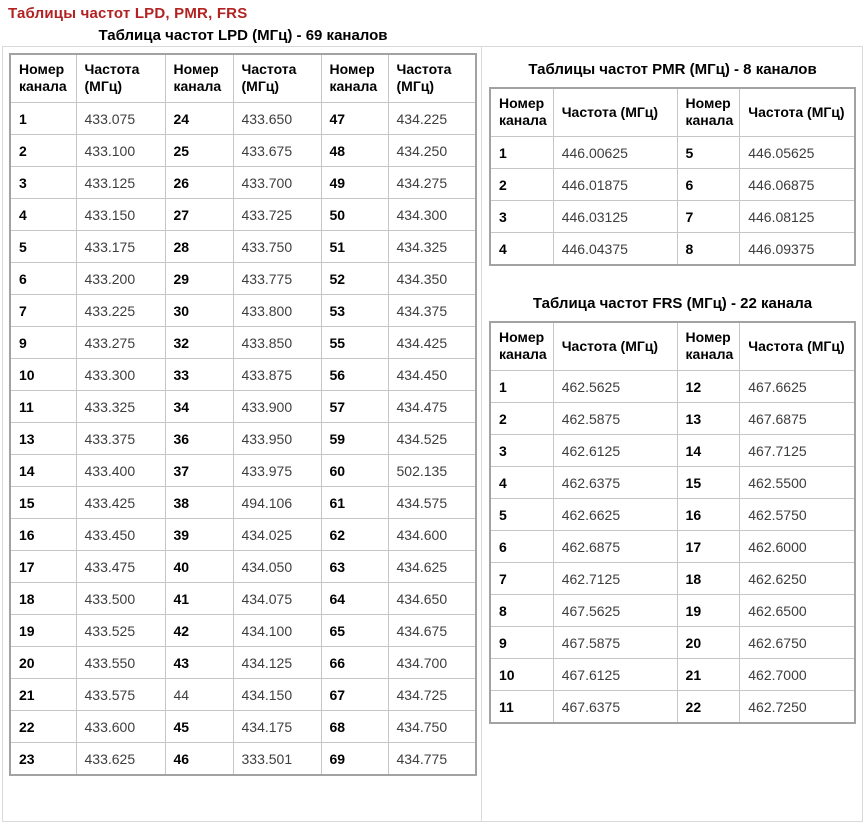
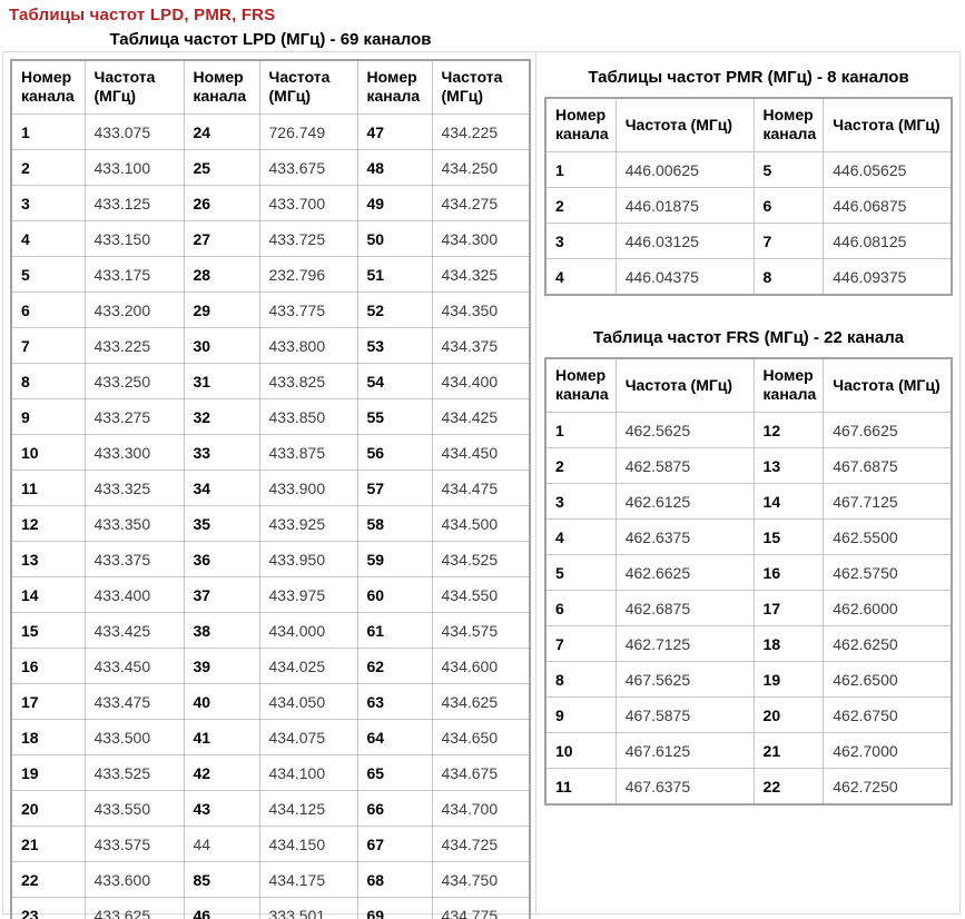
  Таблицы частот LPD, PMR, FRS
  Таблица частот LPD (МГц) - 69 каналов
  Номер канала	Частота (МГц)	Номер канала	Частота (МГц)	Номер канала	Частота (МГц)
- 1	433.075	24	433.650	47	434.225
+ 1	433.075	24	726.749	47	434.225
  2	433.100	25	433.675	48	434.250
  3	433.125	26	433.700	49	434.275
  4	433.150	27	433.725	50	434.300
- 5	433.175	28	433.750	51	434.325
+ 5	433.175	28	232.796	51	434.325
  6	433.200	29	433.775	52	434.350
  7	433.225	30	433.800	53	434.375
+ 8	433.250	31	433.825	54	434.400
  9	433.275	32	433.850	55	434.425
  10	433.300	33	433.875	56	434.450
  11	433.325	34	433.900	57	434.475
+ 12	433.350	35	433.925	58	434.500
  13	433.375	36	433.950	59	434.525
- 14	433.400	37	433.975	60	502.135
+ 14	433.400	37	433.975	60	434.550
- 15	433.425	38	494.106	61	434.575
+ 15	433.425	38	434.000	61	434.575
  16	433.450	39	434.025	62	434.600
  17	433.475	40	434.050	63	434.625
  18	433.500	41	434.075	64	434.650
  19	433.525	42	434.100	65	434.675
  20	433.550	43	434.125	66	434.700
  21	433.575	44	434.150	67	434.725
- 22	433.600	45	434.175	68	434.750
+ 22	433.600	85	434.175	68	434.750
  23	433.625	46	333.501	69	434.775
  Таблицы частот PMR (МГц) - 8 каналов
  Номер канала	Частота (МГц)	Номер канала	Частота (МГц)
  1	446.00625	5	446.05625
  2	446.01875	6	446.06875
  3	446.03125	7	446.08125
  4	446.04375	8	446.09375
  Таблица частот FRS (МГц) - 22 канала
  Номер канала	Частота (МГц)	Номер канала	Частота (МГц)
  1	462.5625	12	467.6625
  2	462.5875	13	467.6875
  3	462.6125	14	467.7125
  4	462.6375	15	462.5500
  5	462.6625	16	462.5750
  6	462.6875	17	462.6000
  7	462.7125	18	462.6250
  8	467.5625	19	462.6500
  9	467.5875	20	462.6750
  10	467.6125	21	462.7000
  11	467.6375	22	462.7250
